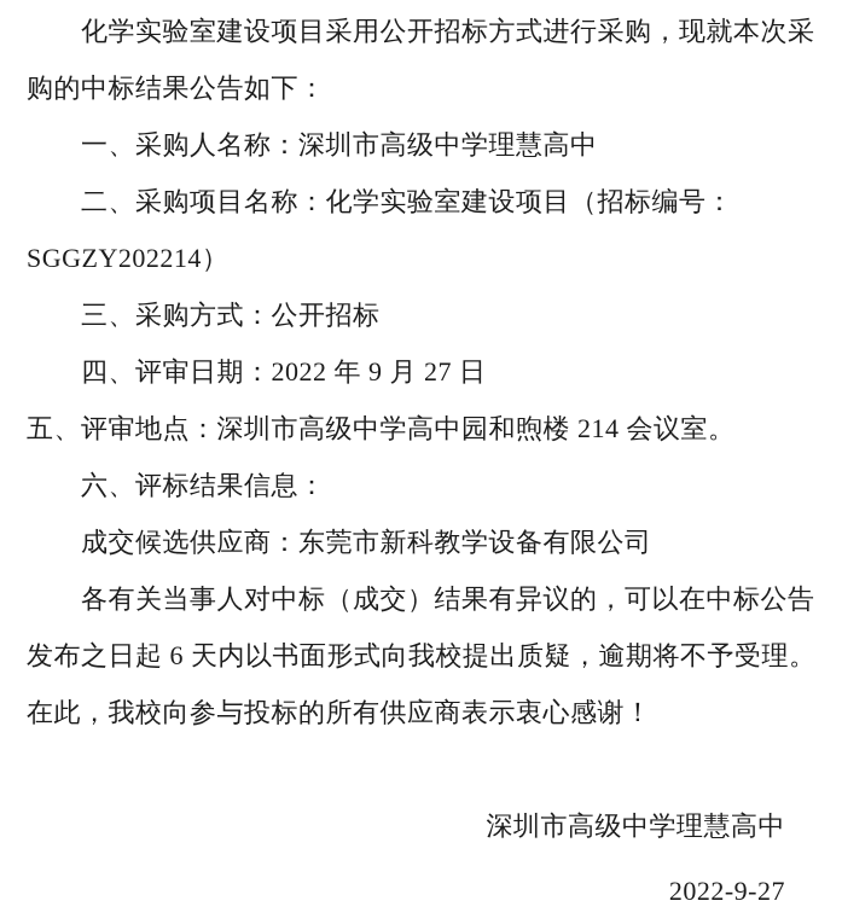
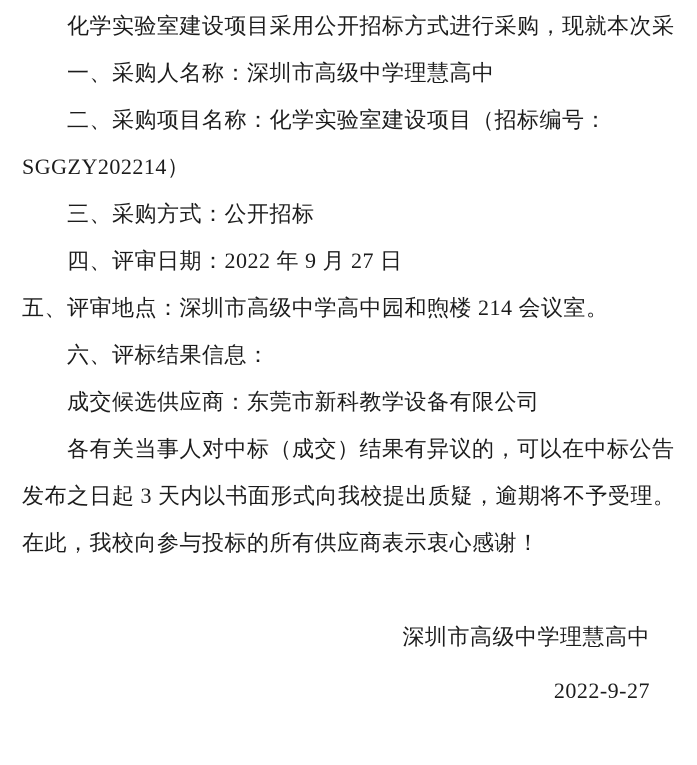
  化学实验室建设项目采用公开招标方式进行采购，现就本次采
- 购的中标结果公告如下：
  一、采购人名称：深圳市高级中学理慧高中
  二、采购项目名称：化学实验室建设项目（招标编号：
  SGGZY202214）
  三、采购方式：公开招标
  四、评审日期：2022 年 9 月 27 日
  五、评审地点：深圳市高级中学高中园和煦楼 214 会议室。
  六、评标结果信息：
  成交候选供应商：东莞市新科教学设备有限公司
  各有关当事人对中标（成交）结果有异议的，可以在中标公告
- 发布之日起 6 天内以书面形式向我校提出质疑，逾期将不予受理。
+ 发布之日起 3 天内以书面形式向我校提出质疑，逾期将不予受理。
  在此，我校向参与投标的所有供应商表示衷心感谢！
  深圳市高级中学理慧高中
  2022-9-27
